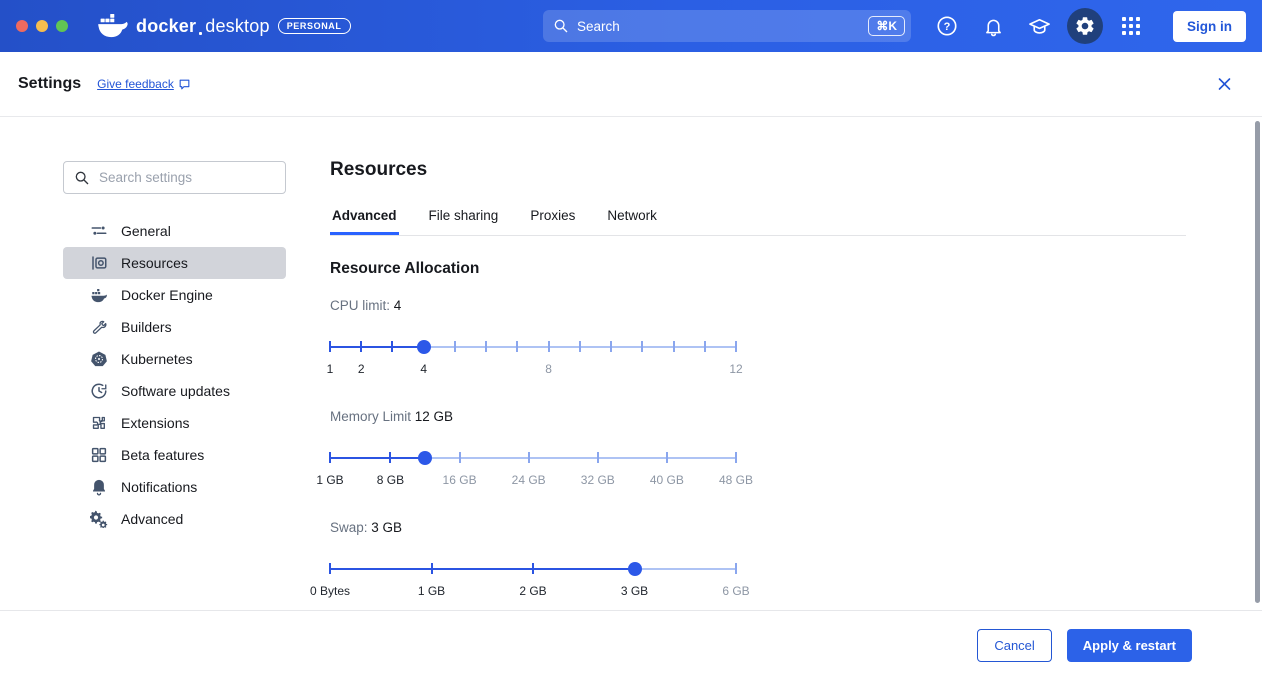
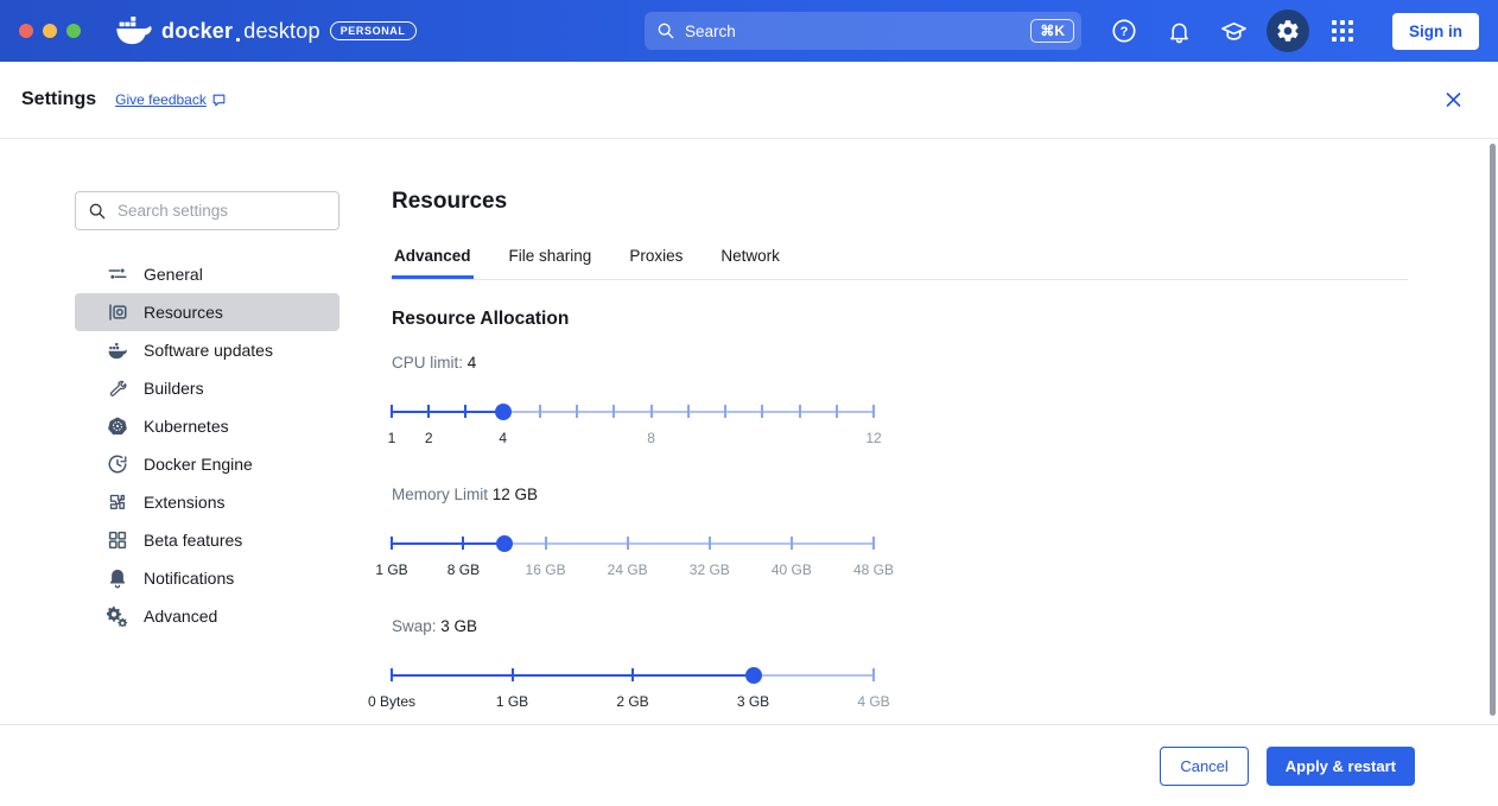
  docker
  desktop
  PERSONAL
  Search
  ⌘K
  ?
  Sign in
  Settings
  Give feedback
  Search settings
  General
  Resources
- Docker Engine
+ Software updates
  Builders
  Kubernetes
- Software updates
+ Docker Engine
  Extensions
  Beta features
  Notifications
  Advanced
  Resources
  Advanced
  File sharing
  Proxies
  Network
  Resource Allocation
  CPU limit: 4
  1
  2
  4
  8
  12
  Memory Limit 12 GB
  1 GB
  8 GB
  16 GB
  24 GB
  32 GB
  40 GB
  48 GB
  Swap: 3 GB
  0 Bytes
  1 GB
  2 GB
  3 GB
- 6 GB
+ 4 GB
  Cancel
  Apply & restart
